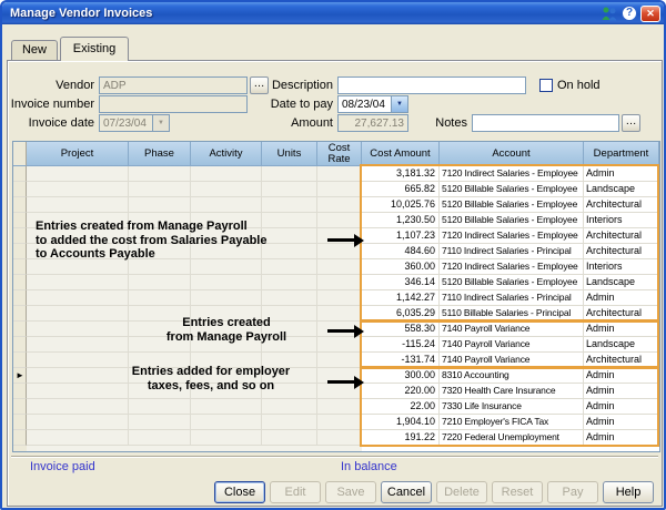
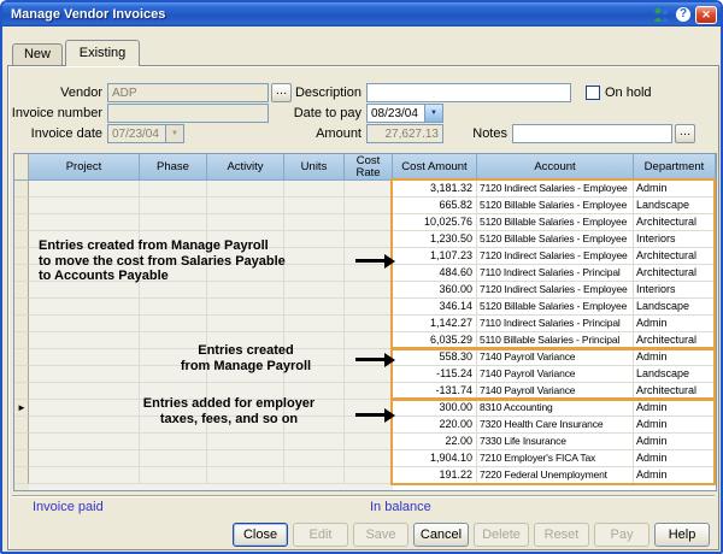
  Manage Vendor Invoices
  ?
  ✕
  New
  Existing
  Vendor
  ADP
  …
  Description
  On hold
  Invoice number
  Date to pay
  08/23/04
  Invoice date
  07/23/04
  Amount
  27,627.13
  Notes
  …
  Project
  Phase
  Activity
  Units
  Cost Rate
  Cost Amount
  Account
  Department
  3,181.32
  7120 Indirect Salaries - Employee
  Admin
  665.82
  5120 Billable Salaries - Employee
  Landscape
  10,025.76
  5120 Billable Salaries - Employee
  Architectural
  1,230.50
  5120 Billable Salaries - Employee
  Interiors
  1,107.23
  7120 Indirect Salaries - Employee
  Architectural
  484.60
  7110 Indirect Salaries - Principal
  Architectural
  360.00
  7120 Indirect Salaries - Employee
  Interiors
  346.14
  5120 Billable Salaries - Employee
  Landscape
  1,142.27
  7110 Indirect Salaries - Principal
  Admin
  6,035.29
  5110 Billable Salaries - Principal
  Architectural
  558.30
  7140 Payroll Variance
  Admin
  -115.24
  7140 Payroll Variance
  Landscape
  -131.74
  7140 Payroll Variance
  Architectural
  300.00
  8310 Accounting
  Admin
  220.00
  7320 Health Care Insurance
  Admin
  22.00
  7330 Life Insurance
  Admin
  1,904.10
  7210 Employer's FICA Tax
  Admin
  191.22
  7220 Federal Unemployment
  Admin
  ►
  Entries created from Manage Payroll
- to added the cost from Salaries Payable
+ to move the cost from Salaries Payable
  to Accounts Payable
  Entries created
  from Manage Payroll
  Entries added for employer
  taxes, fees, and so on
  Invoice paid
  In balance
  Close
  Edit
  Save
  Cancel
  Delete
  Reset
  Pay
  Help
